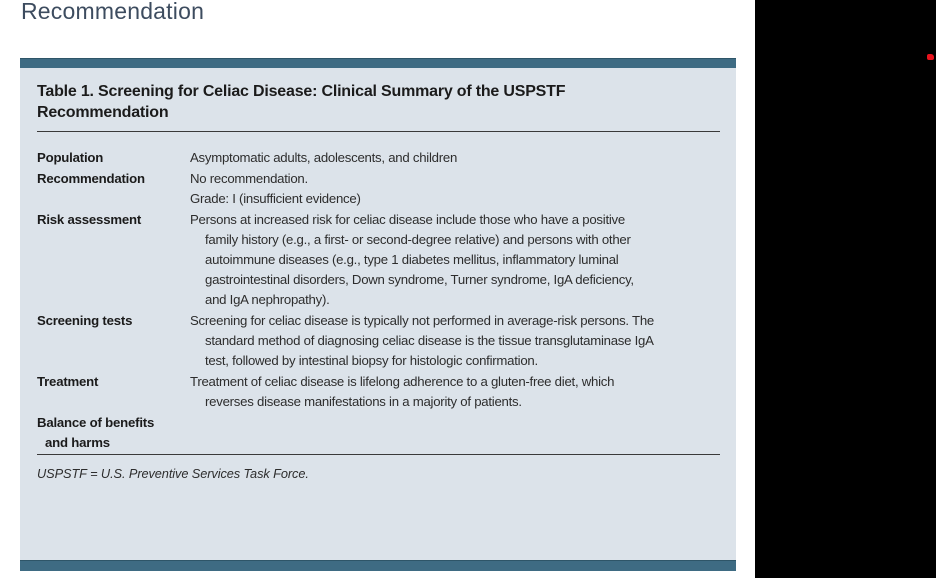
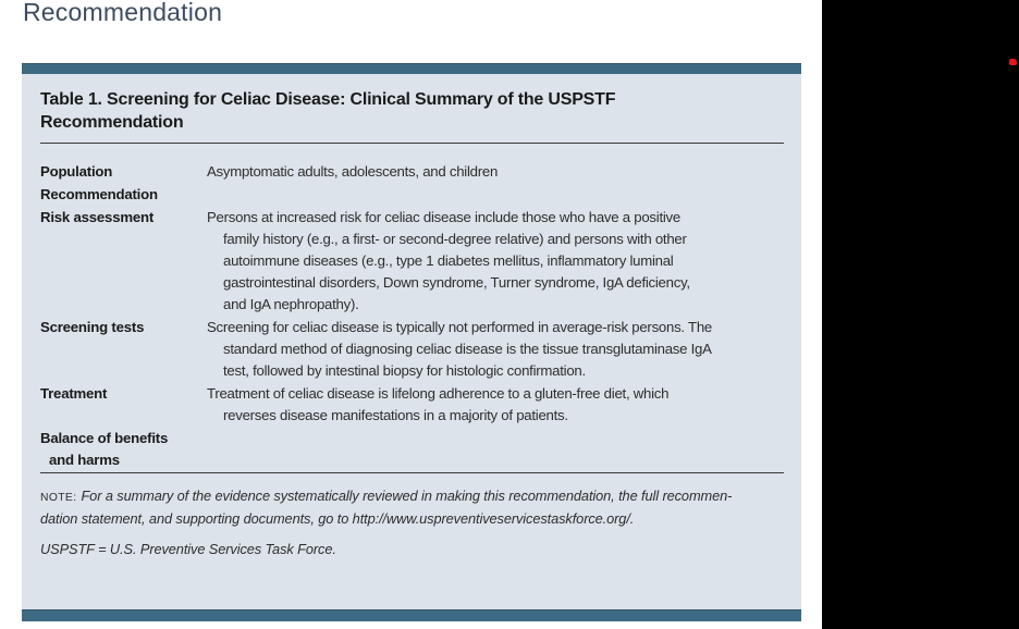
  Recommendation
  Table 1. Screening for Celiac Disease: Clinical Summary of the USPSTF
  Recommendation
  Population
  Asymptomatic adults, adolescents, and children
  Recommendation
- No recommendation.
- Grade: I (insufficient evidence)
  Risk assessment
  Persons at increased risk for celiac disease include those who have a positive
  family history (e.g., a first- or second-degree relative) and persons with other
  autoimmune diseases (e.g., type 1 diabetes mellitus, inflammatory luminal
  gastrointestinal disorders, Down syndrome, Turner syndrome, IgA deficiency,
  and IgA nephropathy).
  Screening tests
  Screening for celiac disease is typically not performed in average-risk persons. The
  standard method of diagnosing celiac disease is the tissue transglutaminase IgA
  test, followed by intestinal biopsy for histologic confirmation.
  Treatment
  Treatment of celiac disease is lifelong adherence to a gluten-free diet, which
  reverses disease manifestations in a majority of patients.
  Balance of benefits
  and harms
+ NOTE: For a summary of the evidence systematically reviewed in making this recommendation, the full recommen-
+ dation statement, and supporting documents, go to http://www.uspreventiveservicestaskforce.org/.
  USPSTF = U.S. Preventive Services Task Force.
